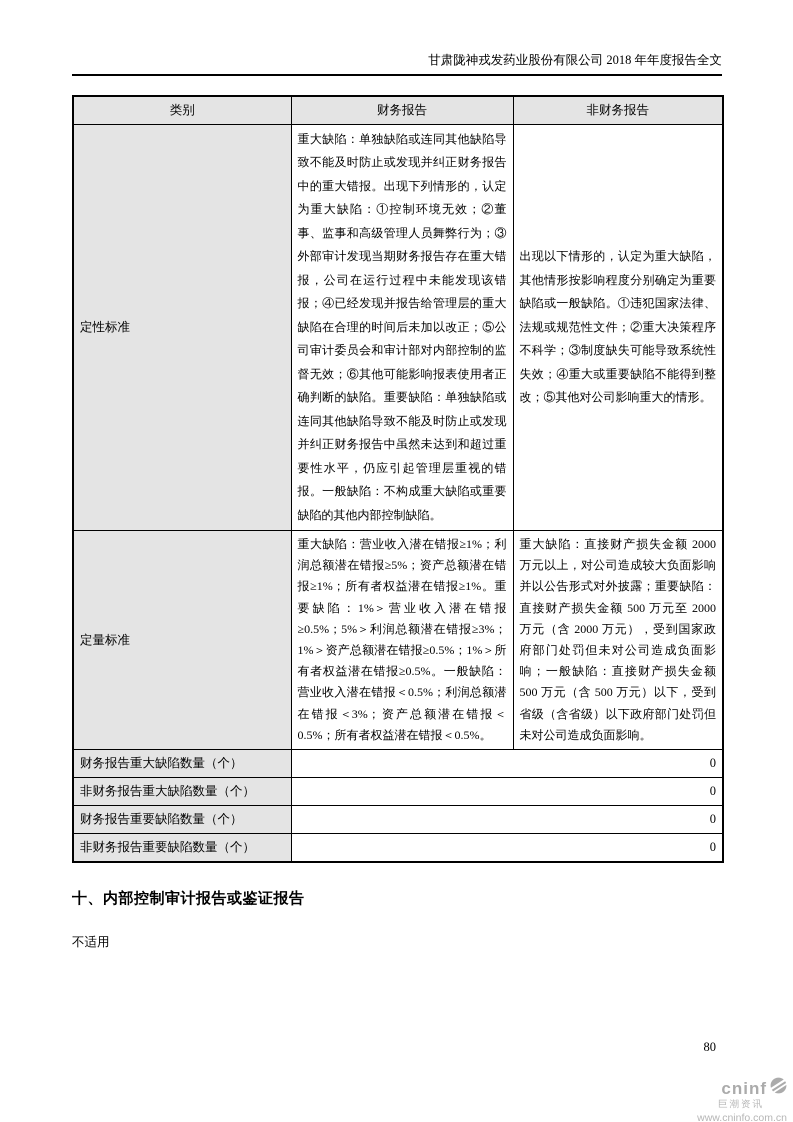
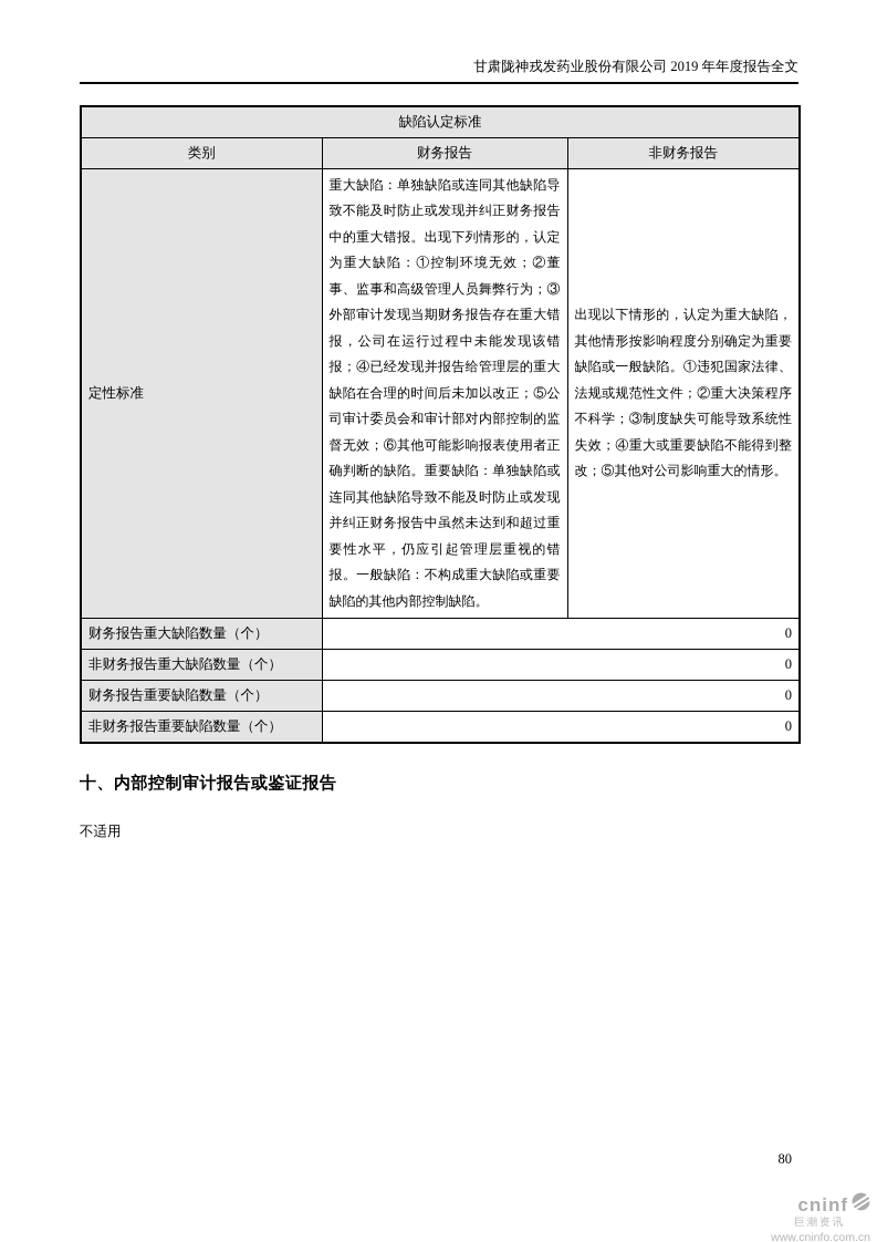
- 甘肃陇神戎发药业股份有限公司 2018 年年度报告全文
+ 甘肃陇神戎发药业股份有限公司 2019 年年度报告全文
+ 缺陷认定标准
  类别	财务报告	非财务报告
  定性标准	重大缺陷：单独缺陷或连同其他缺陷导致不能及时防止或发现并纠正财务报告中的重大错报。出现下列情形的，认定为重大缺陷：①控制环境无效；②董事、监事和高级管理人员舞弊行为；③外部审计发现当期财务报告存在重大错报，公司在运行过程中未能发现该错报；④已经发现并报告给管理层的重大缺陷在合理的时间后未加以改正；⑤公司审计委员会和审计部对内部控制的监督无效；⑥其他可能影响报表使用者正确判断的缺陷。重要缺陷：单独缺陷或连同其他缺陷导致不能及时防止或发现并纠正财务报告中虽然未达到和超过重要性水平，仍应引起管理层重视的错报。一般缺陷：不构成重大缺陷或重要缺陷的其他内部控制缺陷。	出现以下情形的，认定为重大缺陷，其他情形按影响程度分别确定为重要缺陷或一般缺陷。①违犯国家法律、法规或规范性文件；②重大决策程序不科学；③制度缺失可能导致系统性失效；④重大或重要缺陷不能得到整改；⑤其他对公司影响重大的情形。
- 定量标准	重大缺陷：营业收入潜在错报≥1%；利润总额潜在错报≥5%；资产总额潜在错报≥1%；所有者权益潜在错报≥1%。重要缺陷：1%＞营业收入潜在错报≥0.5%；5%＞利润总额潜在错报≥3%；1%＞资产总额潜在错报≥0.5%；1%＞所有者权益潜在错报≥0.5%。一般缺陷：营业收入潜在错报＜0.5%；利润总额潜在错报＜3%；资产总额潜在错报＜0.5%；所有者权益潜在错报＜0.5%。	重大缺陷：直接财产损失金额 2000 万元以上，对公司造成较大负面影响并以公告形式对外披露；重要缺陷：直接财产损失金额 500 万元至 2000 万元（含 2000 万元），受到国家政府部门处罚但未对公司造成负面影响；一般缺陷：直接财产损失金额 500 万元（含 500 万元）以下，受到省级（含省级）以下政府部门处罚但未对公司造成负面影响。
  财务报告重大缺陷数量（个）	0
  非财务报告重大缺陷数量（个）	0
  财务报告重要缺陷数量（个）	0
  非财务报告重要缺陷数量（个）	0
  十、内部控制审计报告或鉴证报告
  不适用
  80
  cninf
  巨潮资讯
  www.cninfo.com.cn
